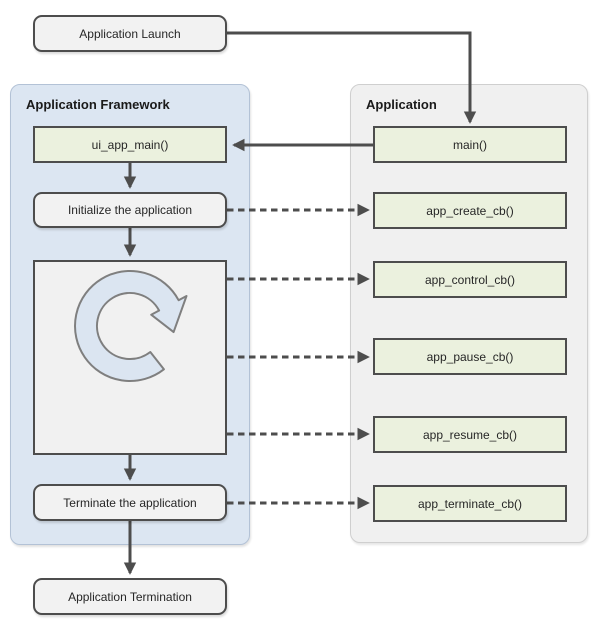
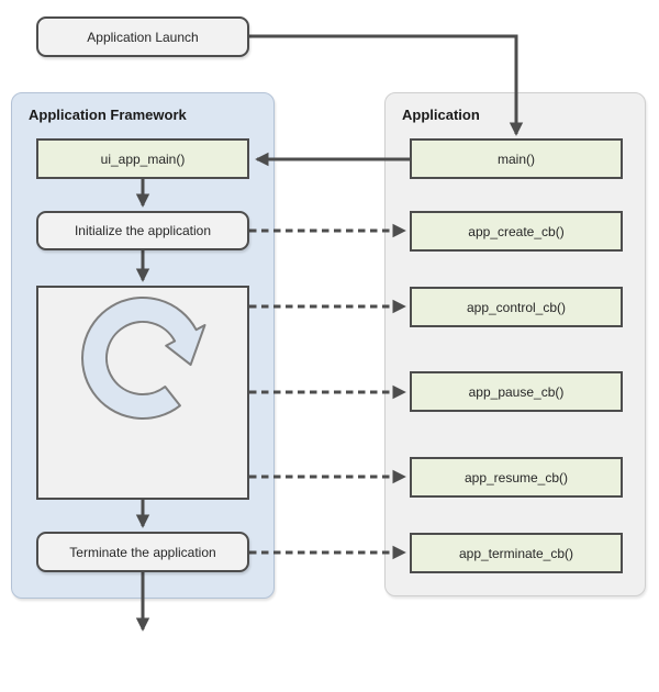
  Application Framework
  Application
  Application Launch
  ui_app_main()
  Initialize the application
  Terminate the application
- Application Termination
  main()
  app_create_cb()
  app_control_cb()
  app_pause_cb()
  app_resume_cb()
  app_terminate_cb()
